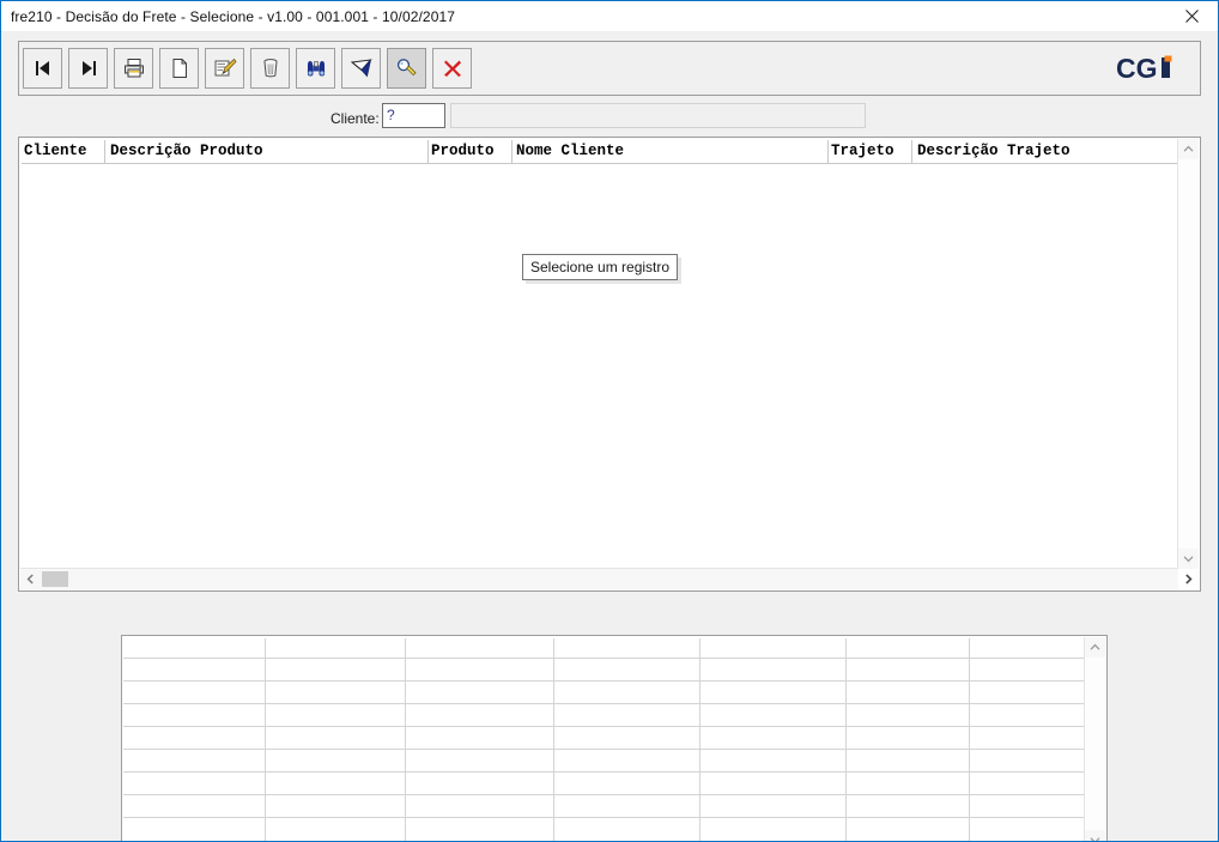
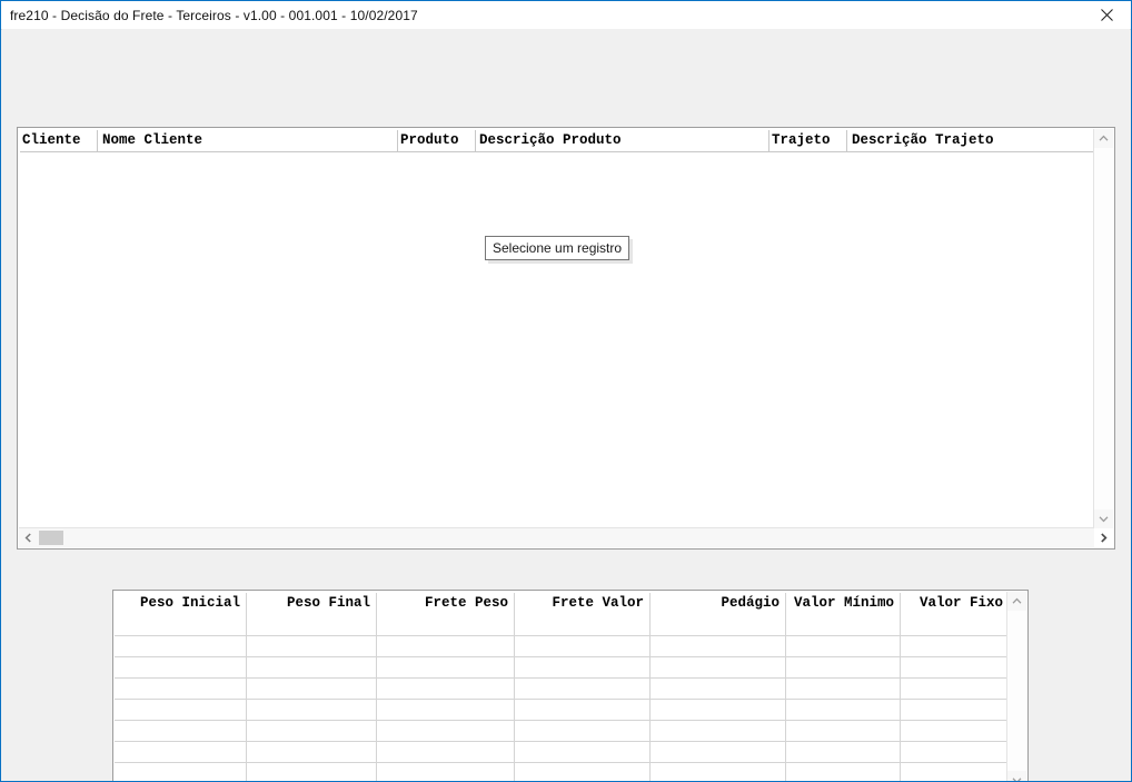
- fre210 - Decisão do Frete - Selecione - v1.00 - 001.001 - 10/02/2017
+ fre210 - Decisão do Frete - Terceiros - v1.00 - 001.001 - 10/02/2017
- CG
- Cliente:
- ?
  Cliente
- Descrição Produto
+ Nome Cliente
  Produto
- Nome Cliente
+ Descrição Produto
  Trajeto
  Descrição Trajeto
  Selecione um registro
+ Peso Inicial
+ Peso Final
+ Frete Peso
+ Frete Valor
+ Pedágio
+ Valor Mínimo
+ Valor Fixo
